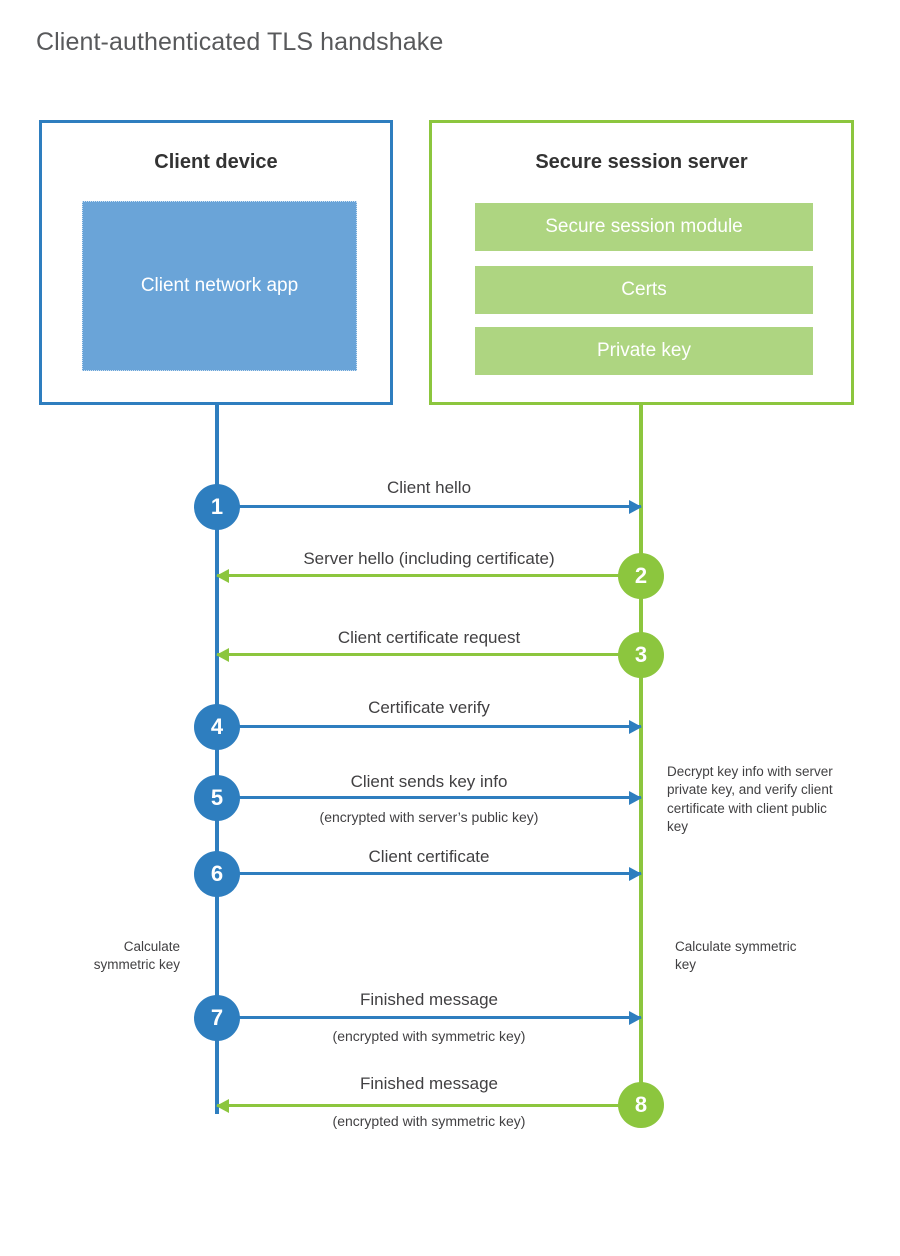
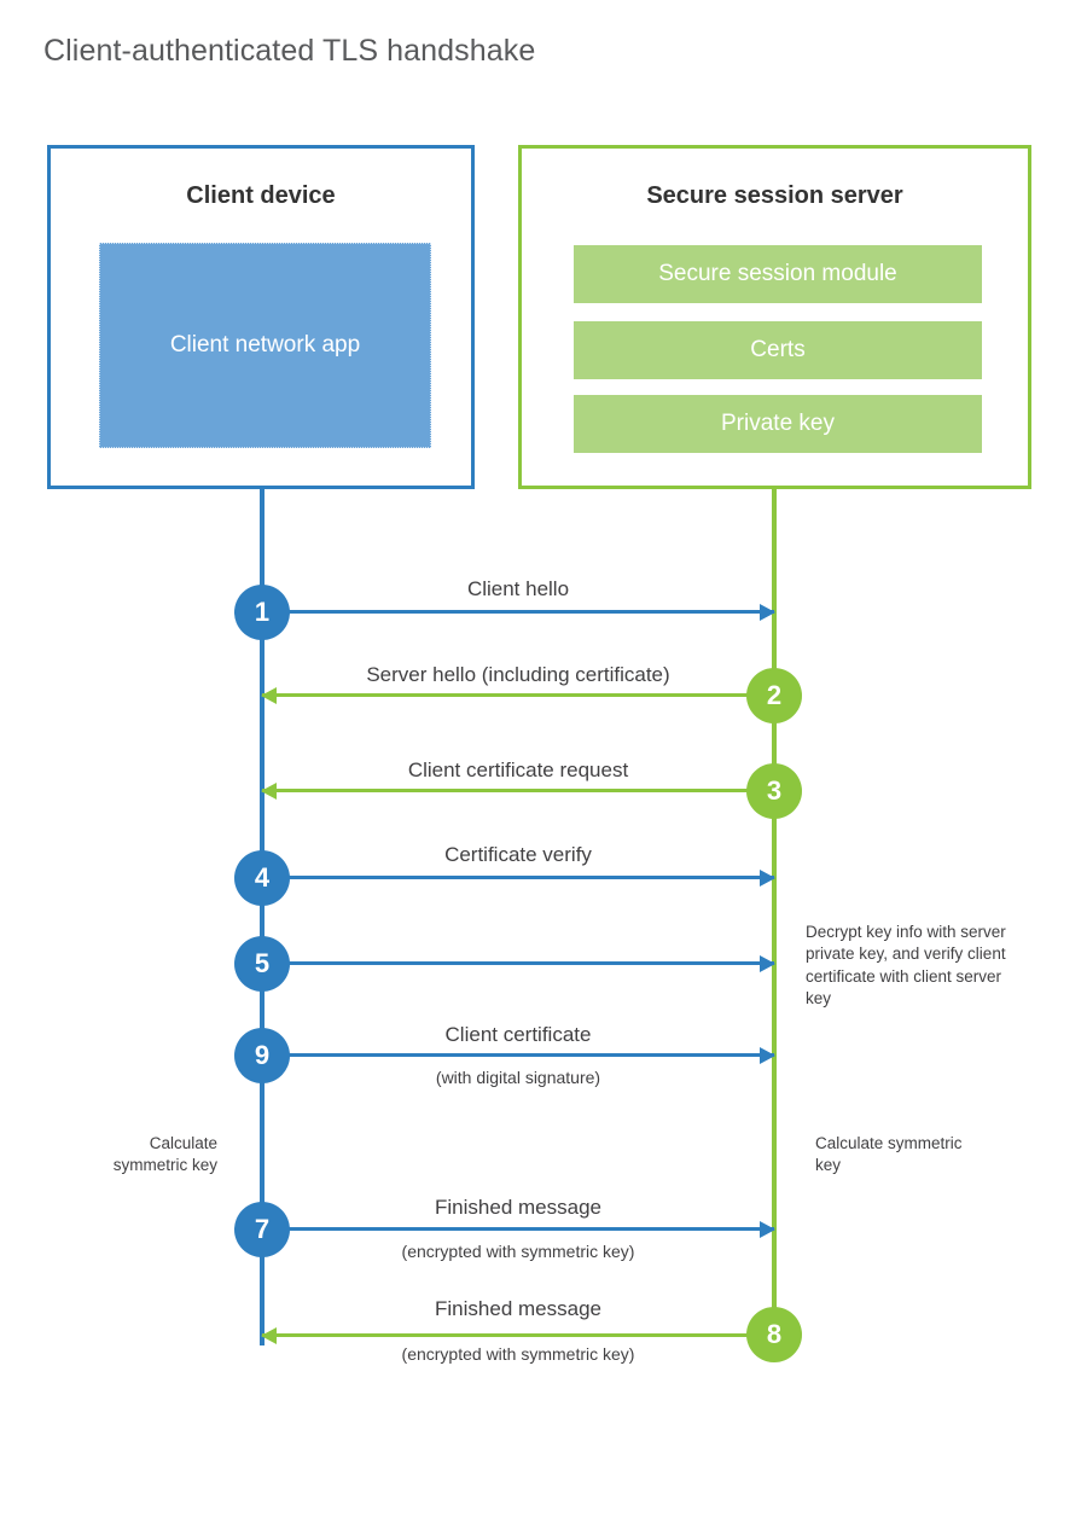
  Client-authenticated TLS handshake
  Client device
  Client network app
  Secure session server
  Secure session module
  Certs
  Private key
  Client hello
  1
  Server hello (including certificate)
  2
  Client certificate request
  3
  Certificate verify
  4
- Client sends key info
- (encrypted with server’s public key)
  5
  Client certificate
+ (with digital signature)
- 6
+ 9
  Finished message
  (encrypted with symmetric key)
  7
  Finished message
  (encrypted with symmetric key)
  8
- Decrypt key info with server private key, and verify client certificate with client public key
+ Decrypt key info with server private key, and verify client certificate with client server key
  Calculate symmetric key
  Calculate symmetric key
